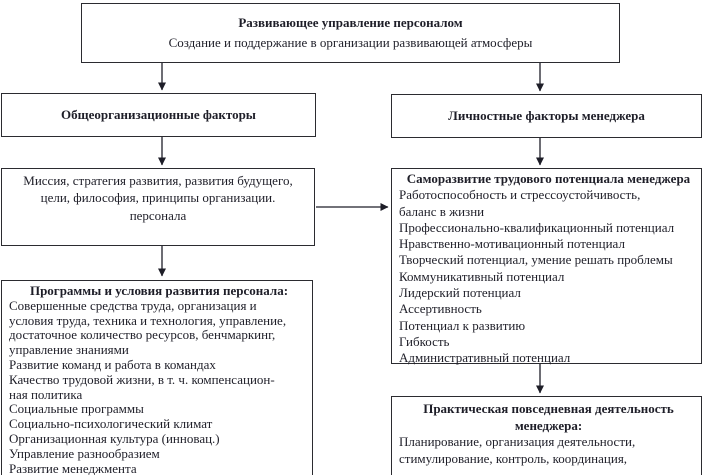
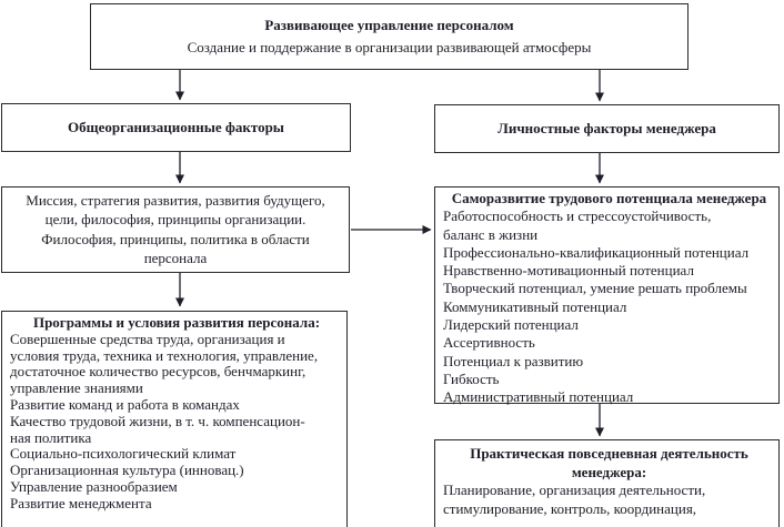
  Развивающее управление персоналом
  Создание и поддержание в организации развивающей атмосферы
  Общеорганизационные факторы
  Личностные факторы менеджера
  Миссия, стратегия развития, развития будущего,
  цели, философия, принципы организации.
+ Философия, принципы, политика в области
  персонала
  Саморазвитие трудового потенциала менеджера
  Работоспособность и стрессоустойчивость,
  баланс в жизни
  Профессионально-квалификационный потенциал
  Нравственно-мотивационный потенциал
  Творческий потенциал, умение решать проблемы
  Коммуникативный потенциал
  Лидерский потенциал
  Ассертивность
  Потенциал к развитию
  Гибкость
  Административный потенциал
  Программы и условия развития персонала:
  Совершенные средства труда, организация и
  условия труда, техника и технология, управление,
  достаточное количество ресурсов, бенчмаркинг,
  управление знаниями
  Развитие команд и работа в командах
  Качество трудовой жизни, в т. ч. компенсацион-
  ная политика
- Социальные программы
  Социально-психологический климат
  Организационная культура (инновац.)
  Управление разнообразием
  Развитие менеджмента
  Практическая повседневная деятельность менеджера:
  Планирование, организация деятельности,
  стимулирование, контроль, координация,
